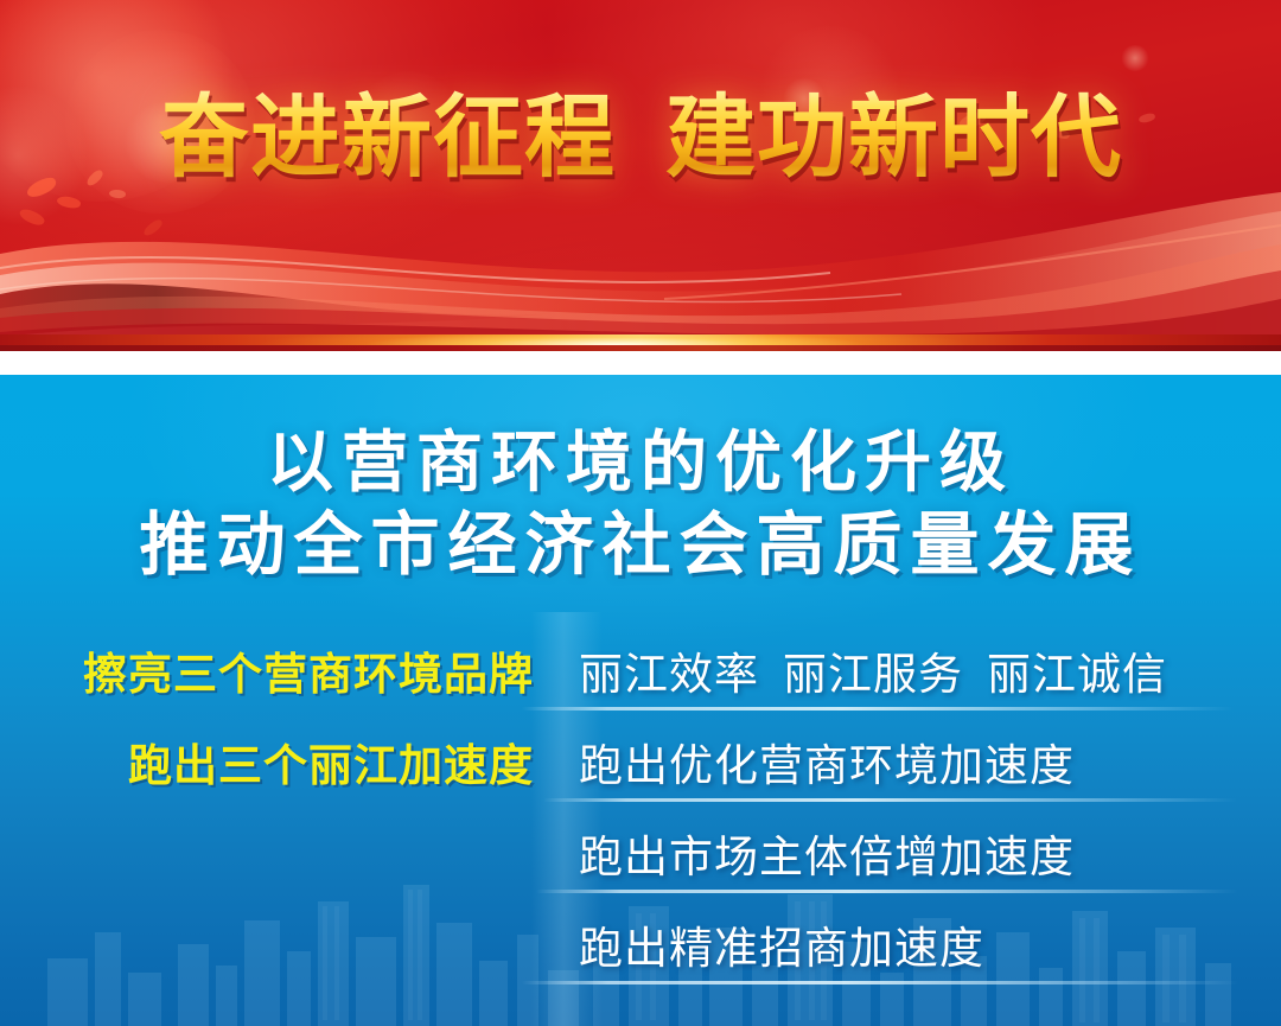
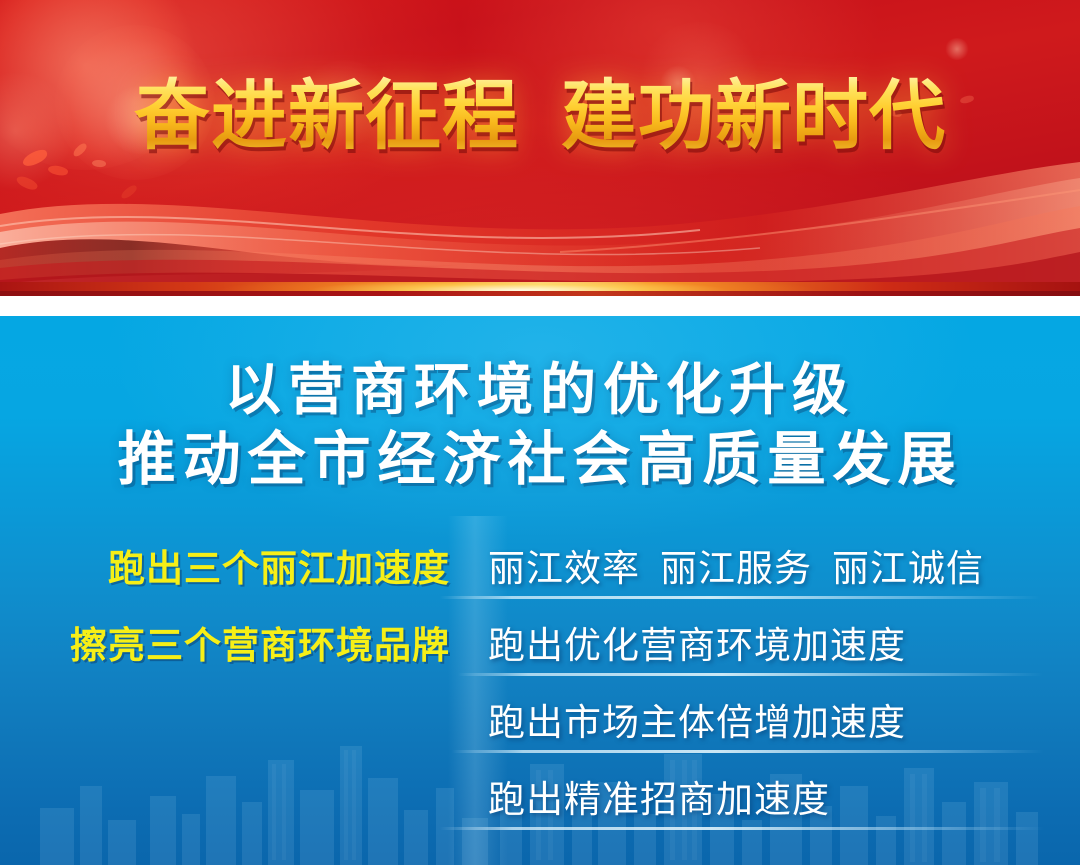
  奋进新征程 建功新时代
  以营商环境的优化升级
  推动全市经济社会高质量发展
- 擦亮三个营商环境品牌
+ 跑出三个丽江加速度
  丽江效率 丽江服务 丽江诚信
- 跑出三个丽江加速度
+ 擦亮三个营商环境品牌
  跑出优化营商环境加速度
  跑出市场主体倍增加速度
  跑出精准招商加速度
